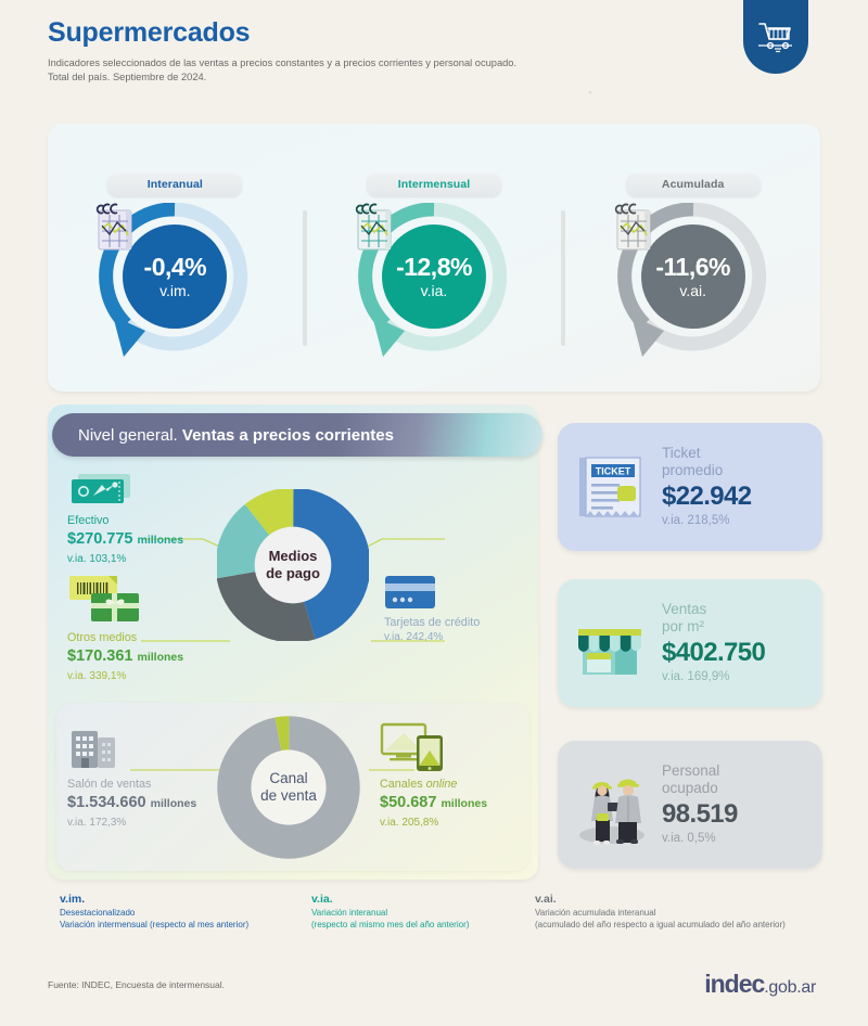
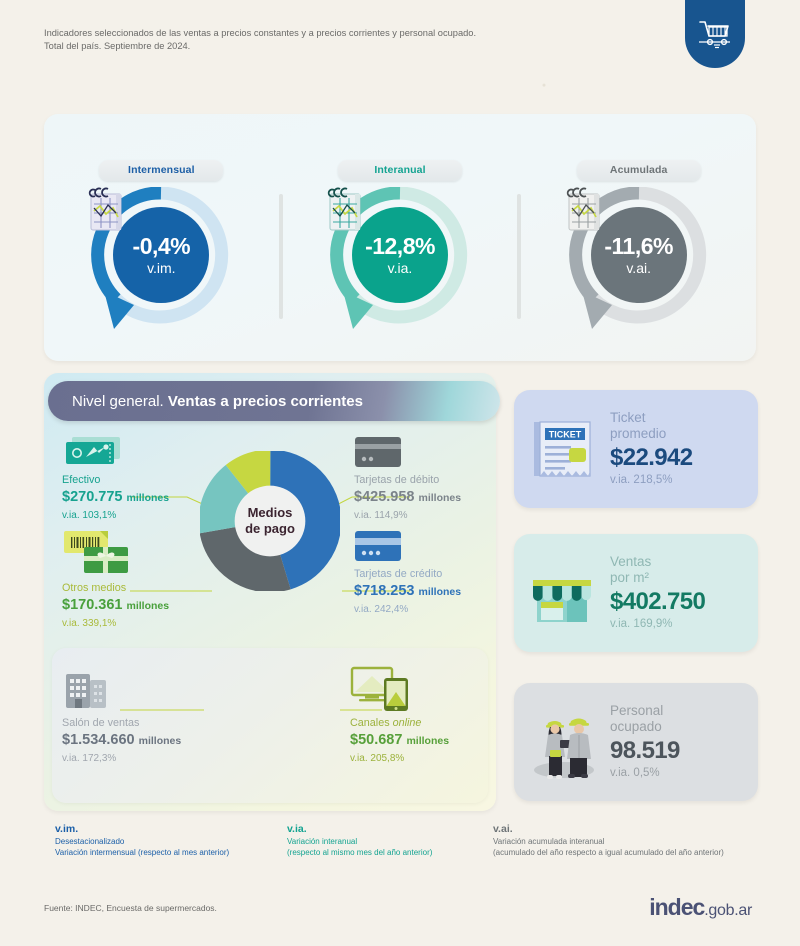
- Supermercados
  Indicadores seleccionados de las ventas a precios constantes y a precios corrientes y personal ocupado.
  Total del país. Septiembre de 2024.
- Interanual
+ Intermensual
  -0,4%
  v.im.
- Intermensual
+ Interanual
  -12,8%
  v.ia.
  Acumulada
  -11,6%
  v.ai.
  Nivel general. Ventas a precios corrientes
  Medios
  de pago
  Efectivo
  $270.775 millones
  v.ia. 103,1%
  Otros medios
  $170.361 millones
  v.ia. 339,1%
+ Tarjetas de débito
+ $425.958 millones
+ v.ia. 114,9%
  Tarjetas de crédito
+ $718.253 millones
  v.ia. 242,4%
- Canal
- de venta
  Salón de ventas
  $1.534.660 millones
  v.ia. 172,3%
  Canales online
  $50.687 millones
  v.ia. 205,8%
  TICKET
  Ticket
  promedio
  $22.942
  v.ia. 218,5%
  Ventas
  por m²
  $402.750
  v.ia. 169,9%
  Personal
  ocupado
  98.519
  v.ia. 0,5%
  v.im.
  Desestacionalizado
  Variación intermensual (respecto al mes anterior)
  v.ia.
  Variación interanual
  (respecto al mismo mes del año anterior)
  v.ai.
  Variación acumulada interanual
  (acumulado del año respecto a igual acumulado del año anterior)
- Fuente: INDEC, Encuesta de intermensual.
+ Fuente: INDEC, Encuesta de supermercados.
  indec
  .gob.ar
